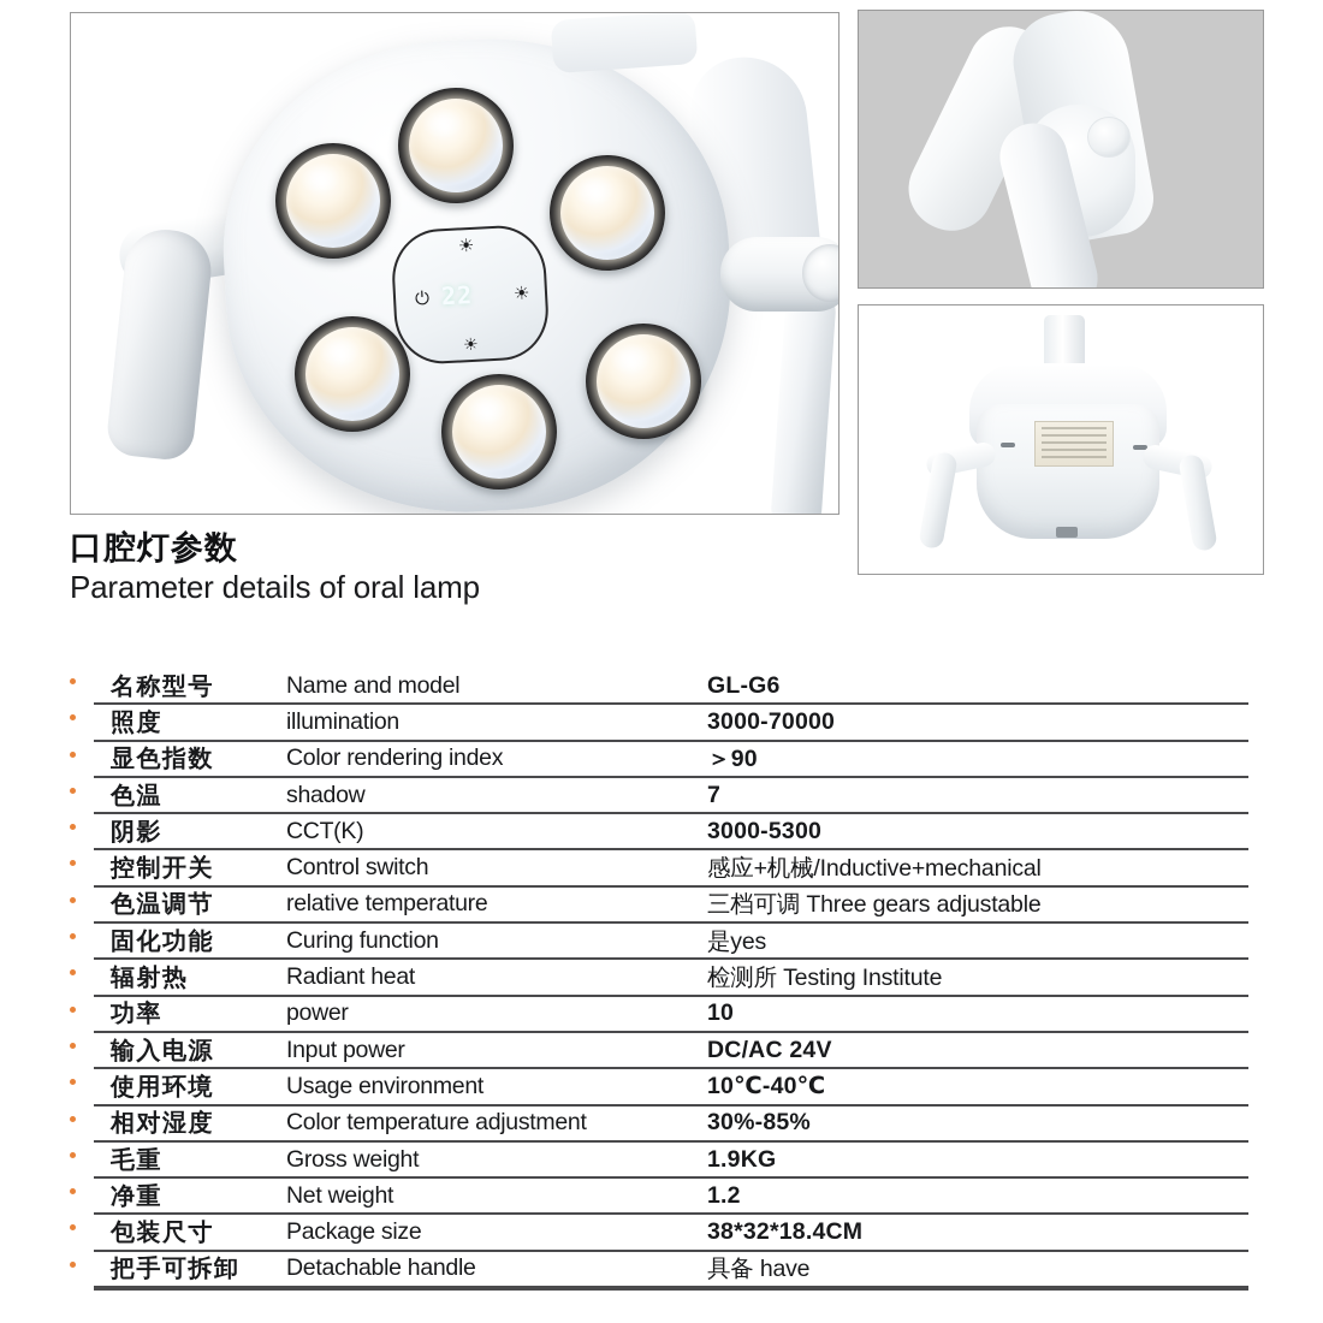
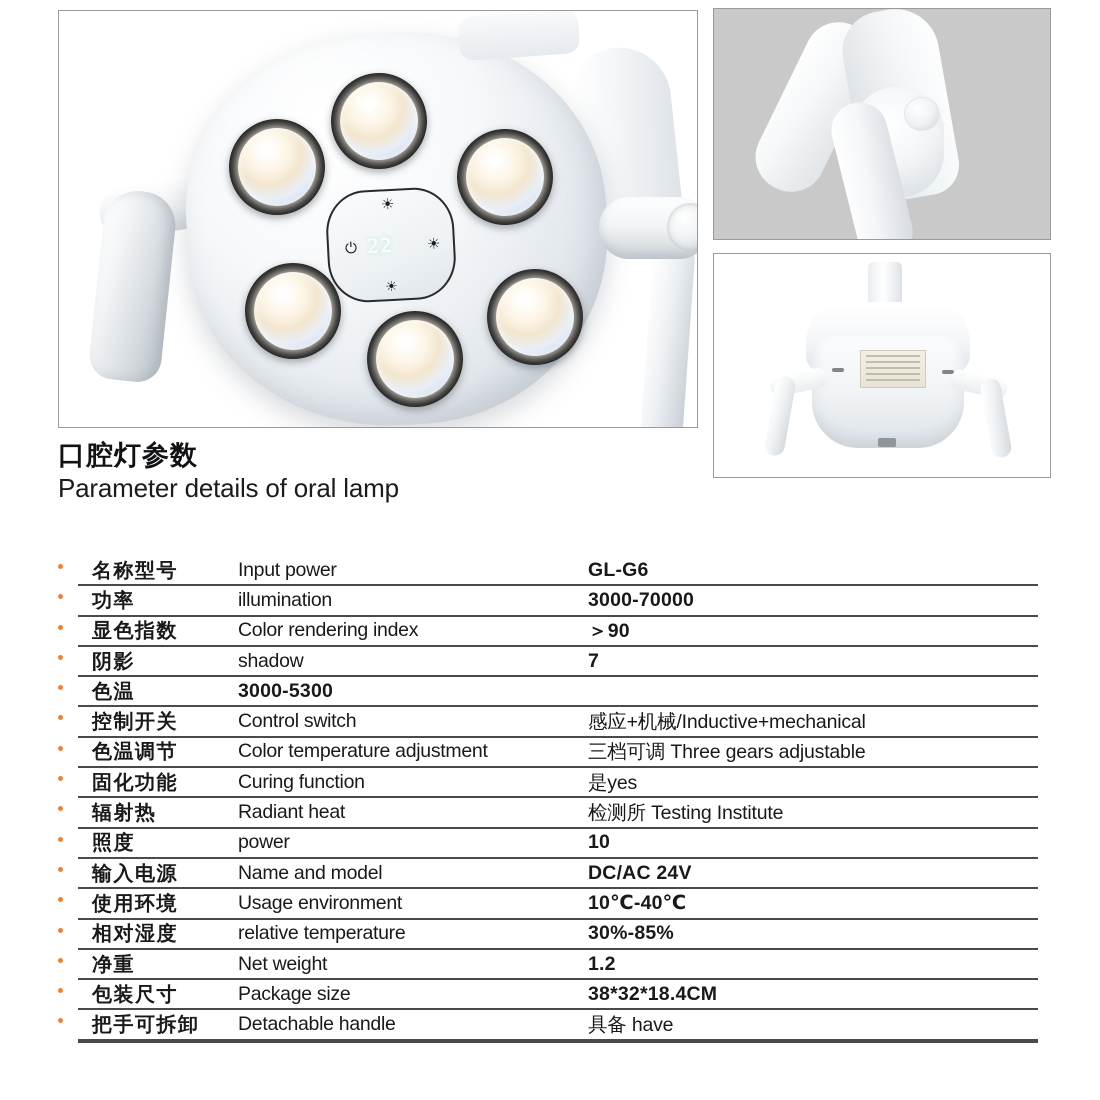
  口腔灯参数
  Parameter details of oral lamp
  名称型号
- Name and model
+ Input power
  GL-G6
- 照度
+ 功率
  illumination
  3000-70000
  显色指数
  Color rendering index
  ＞90
- 色温
+ 阴影
  shadow
  7
- 阴影
+ 色温
- CCT(K)
  3000-5300
  控制开关
  Control switch
  感应+机械/Inductive+mechanical
  色温调节
- relative temperature
+ Color temperature adjustment
  三档可调 Three gears adjustable
  固化功能
  Curing function
  是yes
  辐射热
  Radiant heat
  检测所 Testing Institute
- 功率
+ 照度
  power
  10
  输入电源
- Input power
+ Name and model
  DC/AC 24V
  使用环境
  Usage environment
  10℃-40℃
  相对湿度
- Color temperature adjustment
+ relative temperature
  30%-85%
- 毛重
- Gross weight
- 1.9KG
  净重
  Net weight
  1.2
  包装尺寸
  Package size
  38*32*18.4CM
  把手可拆卸
  Detachable handle
  具备 have
